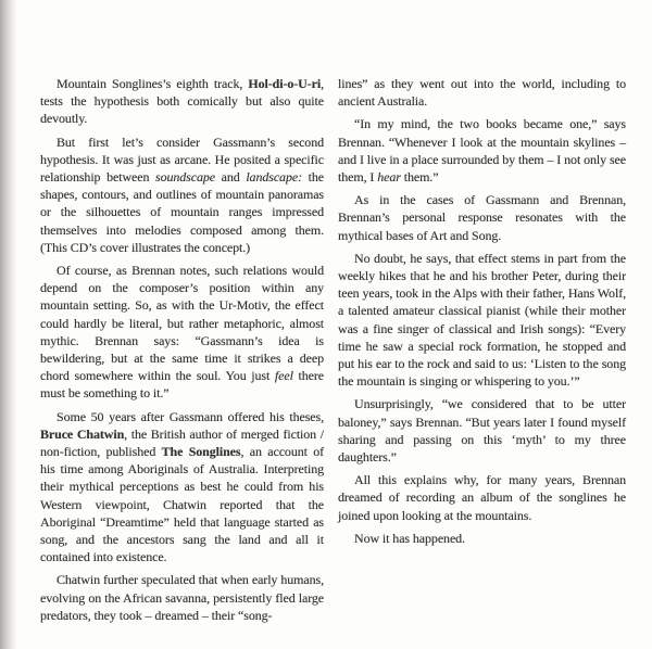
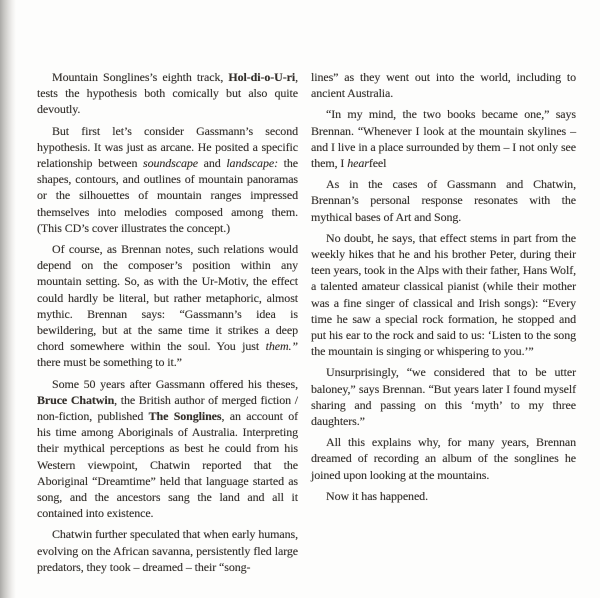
  Mountain Songlines’s eighth track, Hol-di-o-U-ri, tests the hypothesis both comically but also quite devoutly.
  But first let’s consider Gassmann’s second hypothesis. It was just as arcane. He posited a specific relationship between soundscape and landscape: the shapes, contours, and outlines of mountain panoramas or the silhouettes of mountain ranges impressed themselves into melodies composed among them. (This CD’s cover illustrates the concept.)
- Of course, as Brennan notes, such relations would depend on the composer’s position within any mountain setting. So, as with the Ur-Motiv, the effect could hardly be literal, but rather metaphoric, almost mythic. Brennan says: “Gassmann’s idea is bewildering, but at the same time it strikes a deep chord somewhere within the soul. You just feel there must be something to it.”
+ Of course, as Brennan notes, such relations would depend on the composer’s position within any mountain setting. So, as with the Ur-Motiv, the effect could hardly be literal, but rather metaphoric, almost mythic. Brennan says: “Gassmann’s idea is bewildering, but at the same time it strikes a deep chord somewhere within the soul. You just them.” there must be something to it.”
  Some 50 years after Gassmann offered his theses, Bruce Chatwin, the British author of merged fiction / non-fiction, published The Songlines, an account of his time among Aboriginals of Australia. Interpreting their mythical perceptions as best he could from his Western viewpoint, Chatwin reported that the Aboriginal “Dreamtime” held that language started as song, and the ancestors sang the land and all it contained into existence.
  Chatwin further speculated that when early humans, evolving on the African savanna, persistently fled large predators, they took – dreamed – their “song-
  lines” as they went out into the world, including to ancient Australia.
- “In my mind, the two books became one,” says Brennan. “Whenever I look at the mountain skylines – and I live in a place surrounded by them – I not only see them, I hear them.”
+ “In my mind, the two books became one,” says Brennan. “Whenever I look at the mountain skylines – and I live in a place surrounded by them – I not only see them, I hearfeel
- As in the cases of Gassmann and Brennan, Brennan’s personal response resonates with the mythical bases of Art and Song.
+ As in the cases of Gassmann and Chatwin, Brennan’s personal response resonates with the mythical bases of Art and Song.
  No doubt, he says, that effect stems in part from the weekly hikes that he and his brother Peter, during their teen years, took in the Alps with their father, Hans Wolf, a talented amateur classical pianist (while their mother was a fine singer of classical and Irish songs): “Every time he saw a special rock formation, he stopped and put his ear to the rock and said to us: ‘Listen to the song the mountain is singing or whispering to you.’”
  Unsurprisingly, “we considered that to be utter baloney,” says Brennan. “But years later I found myself sharing and passing on this ‘myth’ to my three daughters.”
  All this explains why, for many years, Brennan dreamed of recording an album of the songlines he joined upon looking at the mountains.
  Now it has happened.
